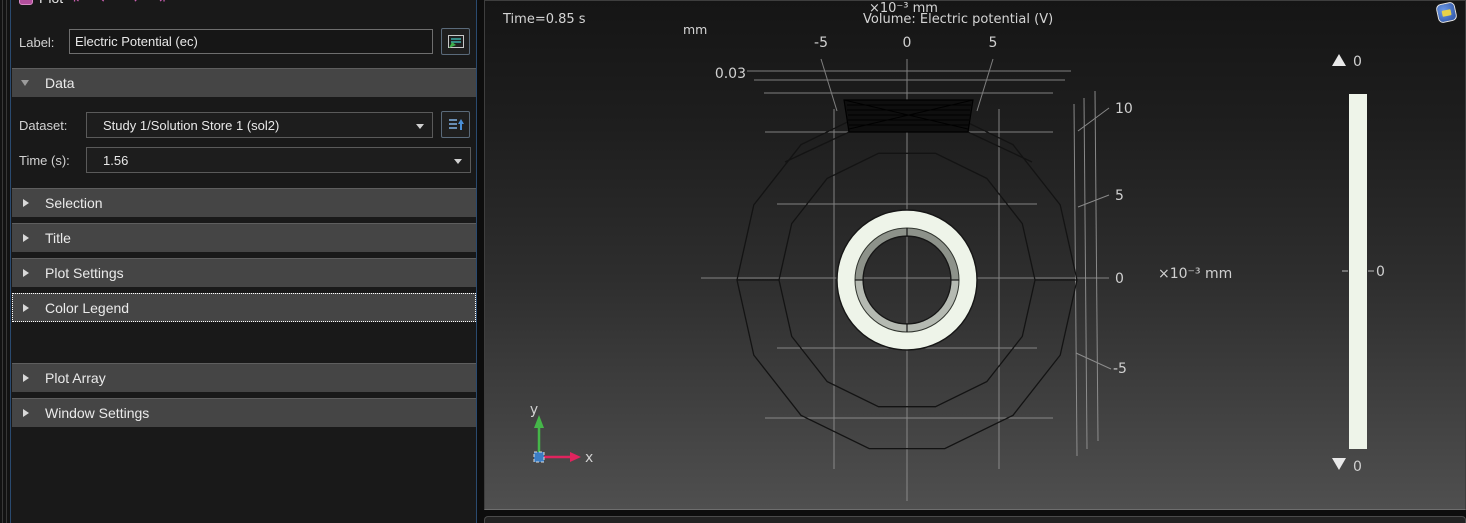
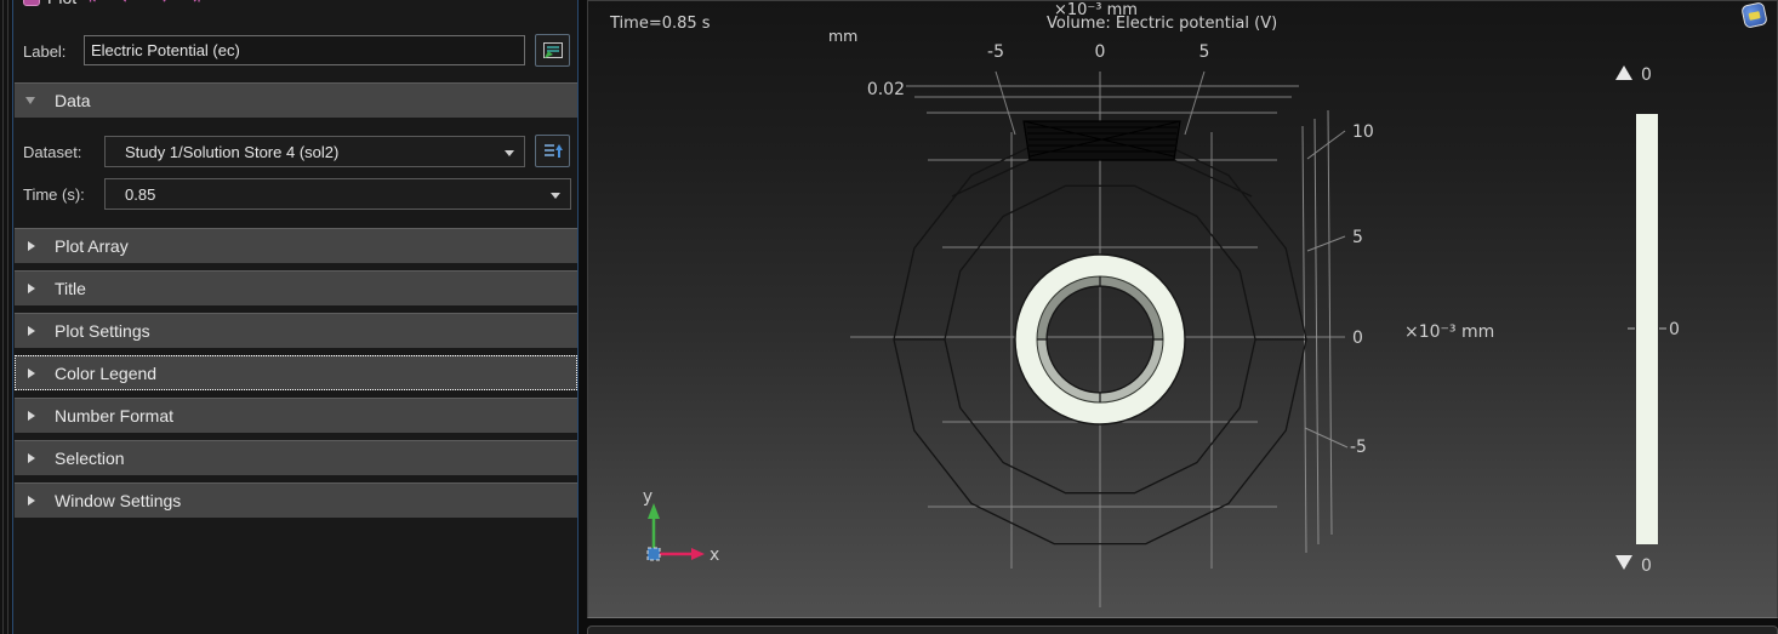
  Label:
  Electric Potential (ec)
  Data
  Dataset:
- Study 1/Solution Store 1 (sol2)
+ Study 1/Solution Store 4 (sol2)
  Time (s):
- 1.56
+ 0.85
- Selection
+ Plot Array
  Title
  Plot Settings
  Color Legend
+ Number Format
- Plot Array
+ Selection
  Window Settings
  Time=0.85 s
  mm
  ×10⁻³ mm
  Volume: Electric potential (V)
  -5
  0
  5
- 0.03
+ 0.02
  10
  5
  0
  -5
  ×10⁻³ mm
  0
  0
  0
  y
  x
